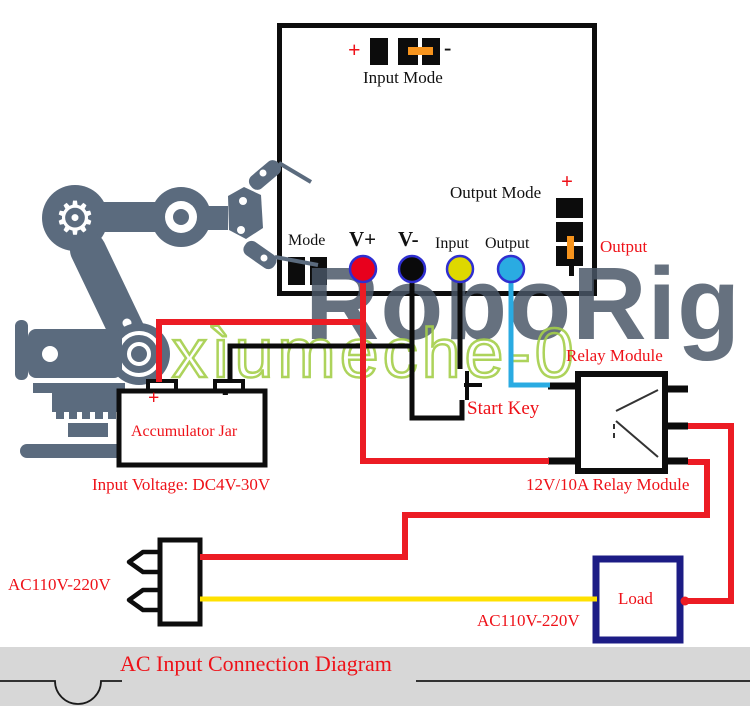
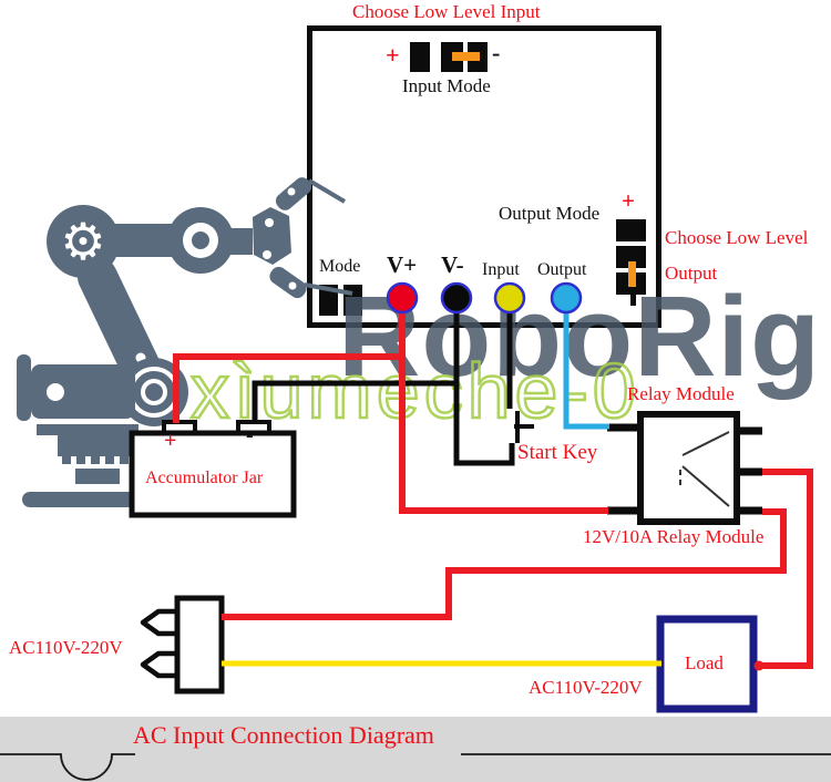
  ⚙
  RboRig
  xìumche-0
+ Choose Low Level Input
  +
  -
  Input Mode
  Output Mode
  +
+ Choose Low Level
  Output
  Mode
  V+
  V-
  Input
  Output
  Relay Module
  Start Key
  +
  -
  Accumulator Jar
- Input Voltage: DC4V-30V
  12V/10A Relay Module
  AC110V-220V
  Load
  AC110V-220V
  AC Input Connection Diagram
